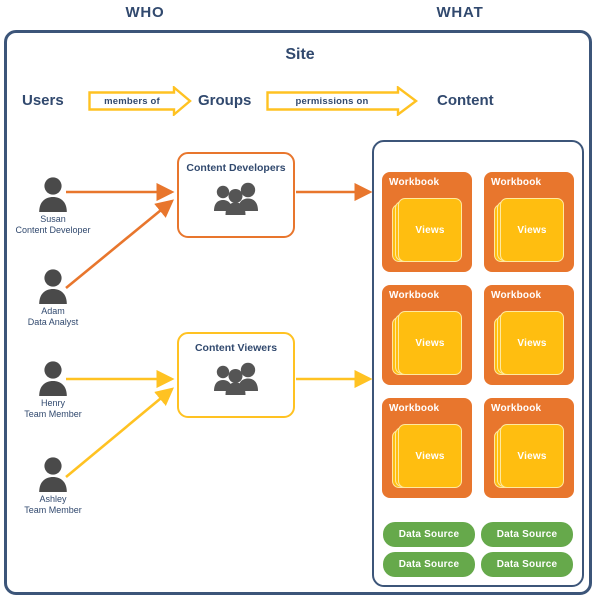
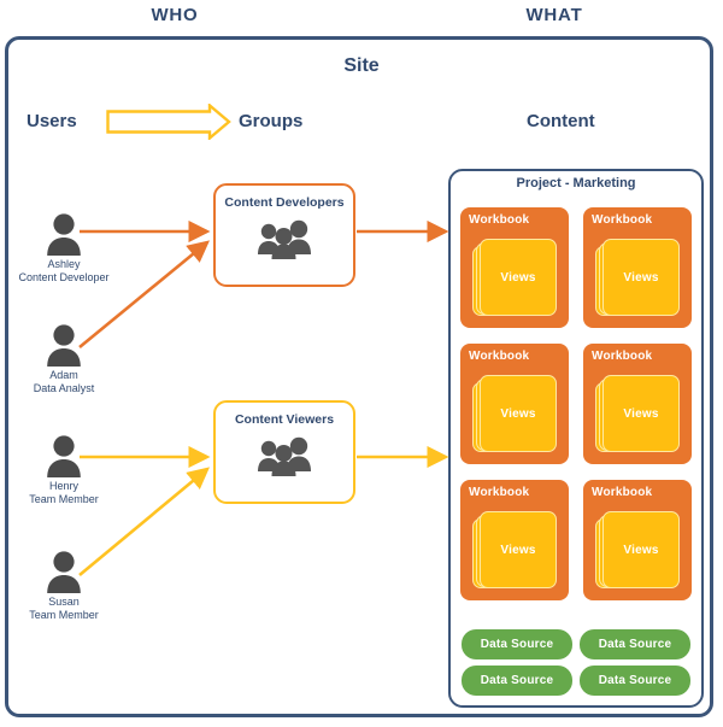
  WHO
  WHAT
  Site
  Users
  Groups
  Content
- members of
- permissions on
- Susan
+ Ashley
  Content Developer
  Adam
  Data Analyst
  Henry
  Team Member
- Ashley
+ Susan
  Team Member
  Content Developers
  Content Viewers
+ Project - Marketing
  Workbook
  Views
  Workbook
  Views
  Workbook
  Views
  Workbook
  Views
  Workbook
  Views
  Workbook
  Views
  Data Source
  Data Source
  Data Source
  Data Source
